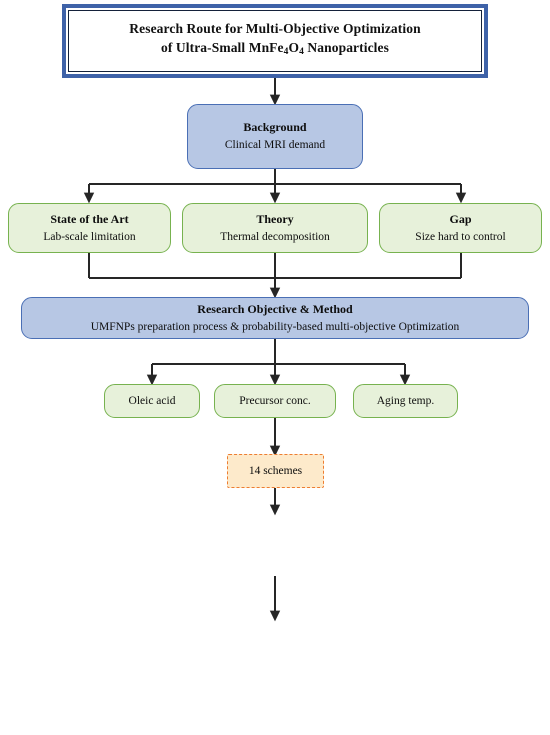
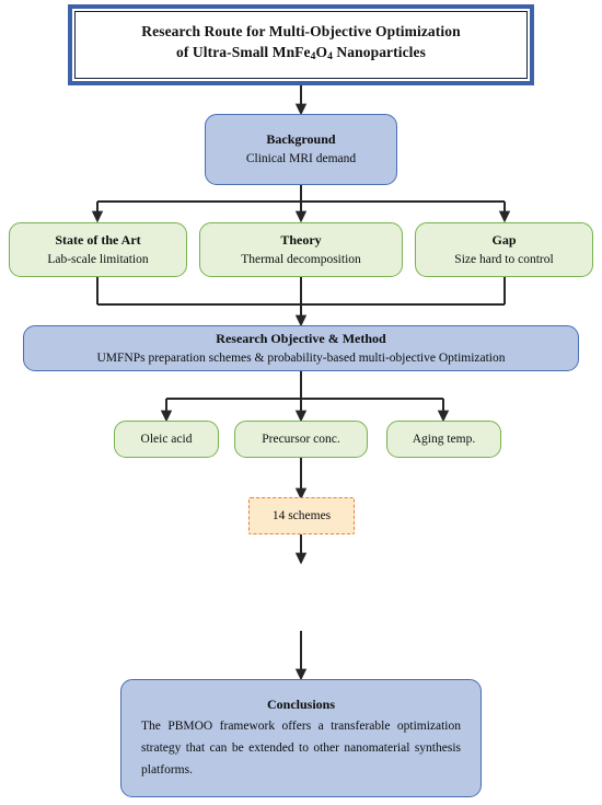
  Research Route for Multi-Objective Optimization
  of Ultra-Small MnFe4O4 Nanoparticles
  Background
  Clinical MRI demand
  State of the Art
  Lab-scale limitation
  Theory
  Thermal decomposition
  Gap
  Size hard to control
  Research Objective & Method
- UMFNPs preparation process & probability-based multi-objective Optimization
+ UMFNPs preparation schemes & probability-based multi-objective Optimization
  Oleic acid
  Precursor conc.
  Aging temp.
  14 schemes
+ Conclusions
+ The PBMOO framework offers a transferable optimization strategy that can be extended to other nanomaterial synthesis platforms.
